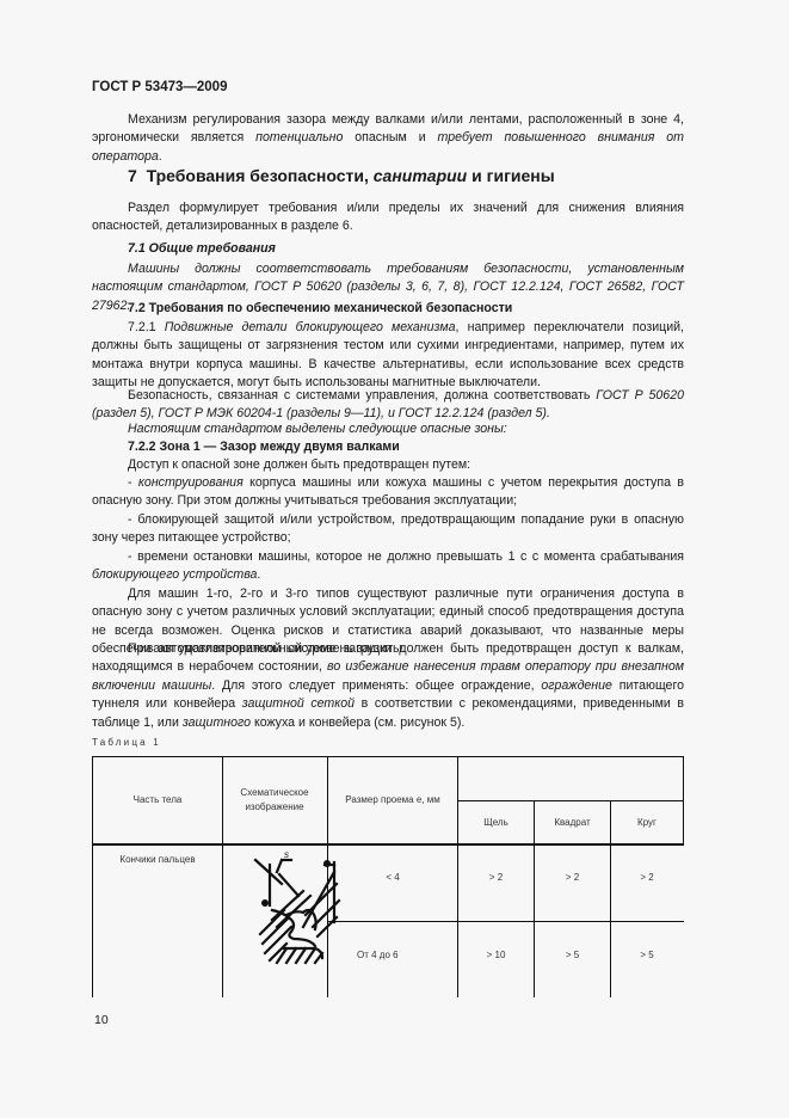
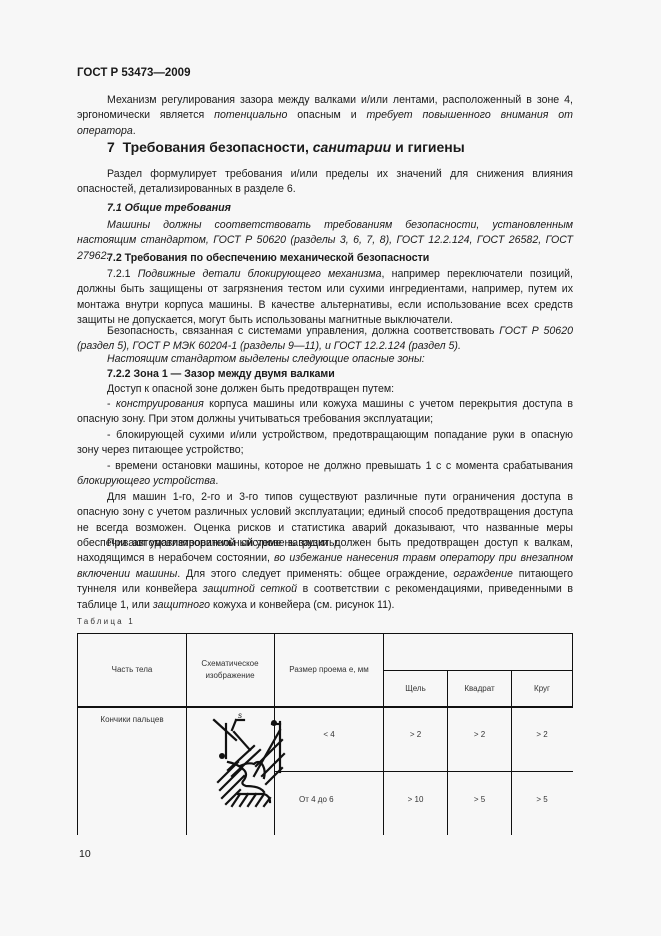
  ГОСТ Р 53473—2009
  Механизм регулирования зазора между валками и/или лентами, расположенный в зоне 4, эргономически является потенциально опасным и требует повышенного внимания от оператора.
  7 Требования безопасности, санитарии и гигиены
  Раздел формулирует требования и/или пределы их значений для снижения влияния опасностей, детализированных в разделе 6.
  7.1 Общие требования
  Машины должны соответствовать требованиям безопасности, установленным настоящим стандартом, ГОСТ Р 50620 (разделы 3, 6, 7, 8), ГОСТ 12.2.124, ГОСТ 26582, ГОСТ 27962.
  7.2 Требования по обеспечению механической безопасности
  7.2.1 Подвижные детали блокирующего механизма, например переключатели позиций, должны быть защищены от загрязнения тестом или сухими ингредиентами, например, путем их монтажа внутри корпуса машины. В качестве альтернативы, если использование всех средств защиты не допускается, могут быть использованы магнитные выключатели.
  Безопасность, связанная с системами управления, должна соответствовать ГОСТ Р 50620 (раздел 5), ГОСТ Р МЭК 60204-1 (разделы 9—11), и ГОСТ 12.2.124 (раздел 5).
  Настоящим стандартом выделены следующие опасные зоны:
  7.2.2 Зона 1 — Зазор между двумя валками
  Доступ к опасной зоне должен быть предотвращен путем:
  - конструирования корпуса машины или кожуха машины с учетом перекрытия доступа в опасную зону. При этом должны учитываться требования эксплуатации;
- - блокирующей защитой и/или устройством, предотвращающим попадание руки в опасную зону через питающее устройство;
+ - блокирующей сухими и/или устройством, предотвращающим попадание руки в опасную зону через питающее устройство;
  - времени остановки машины, которое не должно превышать 1 с с момента срабатывания блокирующего устройства.
  Для машин 1-го, 2-го и 3-го типов существуют различные пути ограничения доступа в опасную зону с учетом различных условий эксплуатации; единый способ предотвращения доступа не всегда возможен. Оценка рисков и статистика аварий доказывают, что названные меры обеспечивают удовлетворительный уровень защиты.
- При автоматизированной системе загрузки должен быть предотвращен доступ к валкам, находящимся в нерабочем состоянии, во избежание нанесения травм оператору при внезапном включении машины. Для этого следует применять: общее ограждение, ограждение питающего туннеля или конвейера защитной сеткой в соответствии с рекомендациями, приведенными в таблице 1, или защитного кожуха и конвейера (см. рисунок 5).
+ При автоматизированной системе загрузки должен быть предотвращен доступ к валкам, находящимся в нерабочем состоянии, во избежание нанесения травм оператору при внезапном включении машины. Для этого следует применять: общее ограждение, ограждение питающего туннеля или конвейера защитной сеткой в соответствии с рекомендациями, приведенными в таблице 1, или защитного кожуха и конвейера (см. рисунок 11).
  Таблица 1
  Часть тела
  Схематическое изображение
  Размер проема e, мм
  Щель
  Квадрат
  Круг
  Кончики пальцев
  < 4
  > 2
  > 2
  > 2
  От 4 до 6
  > 10
  > 5
  > 5
  s
  10
